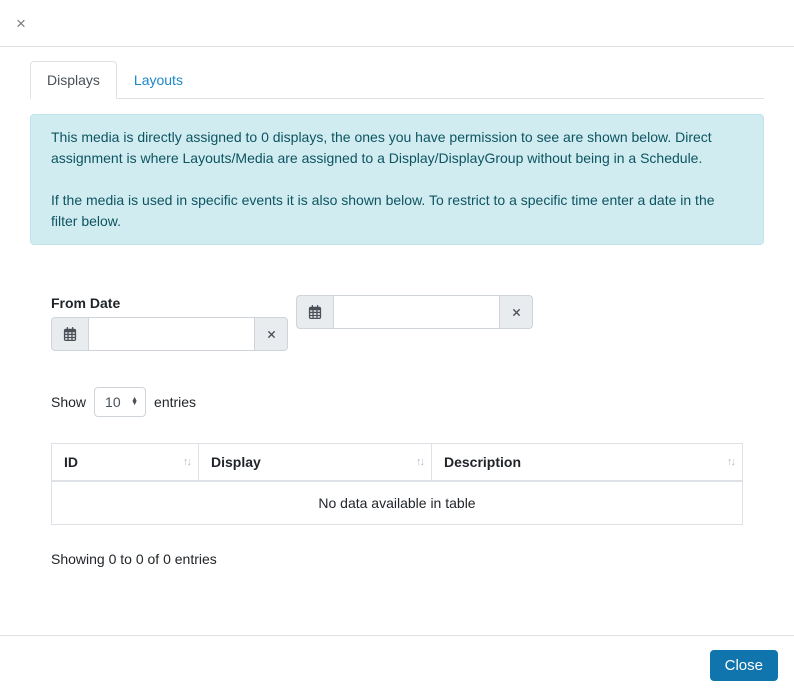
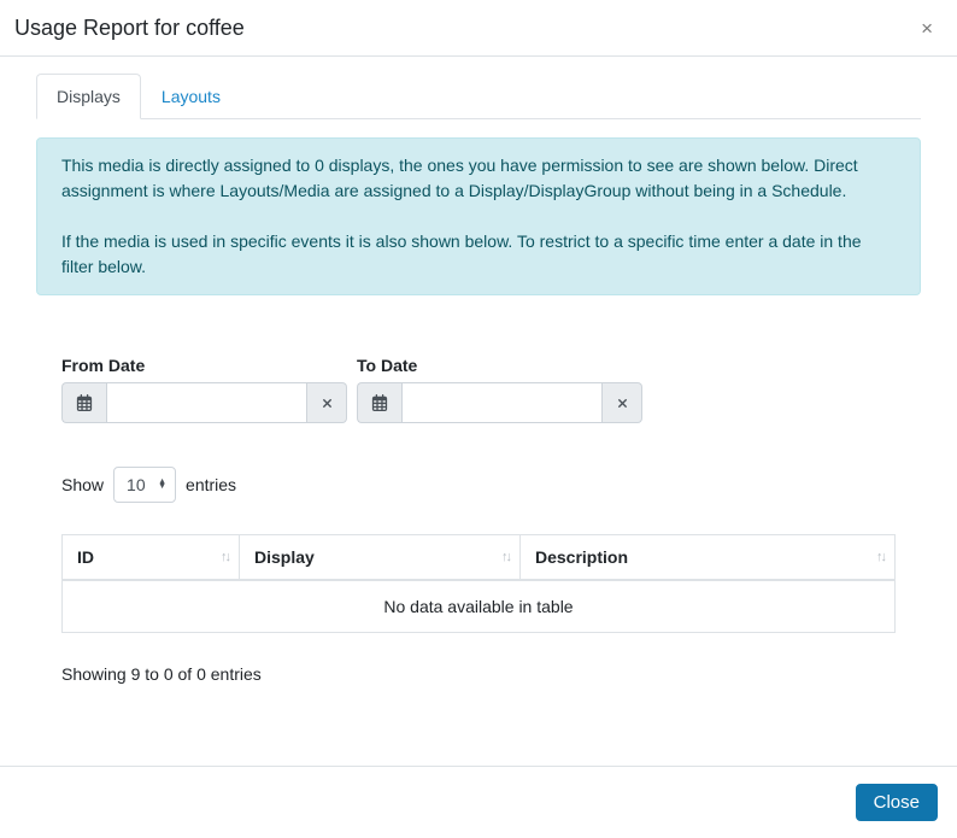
+ Usage Report for coffee
  ×
  Displays
  Layouts
  This media is directly assigned to 0 displays, the ones you have permission to see are shown below. Direct assignment is where Layouts/Media are assigned to a Display/DisplayGroup without being in a Schedule.
  If the media is used in specific events it is also shown below. To restrict to a specific time enter a date in the filter below.
  From Date
+ To Date
  Show
  10
  entries
  ID ↑↓	Display ↑↓	Description ↑↓
  No data available in table
- Showing 0 to 0 of 0 entries
+ Showing 9 to 0 of 0 entries
  Close
